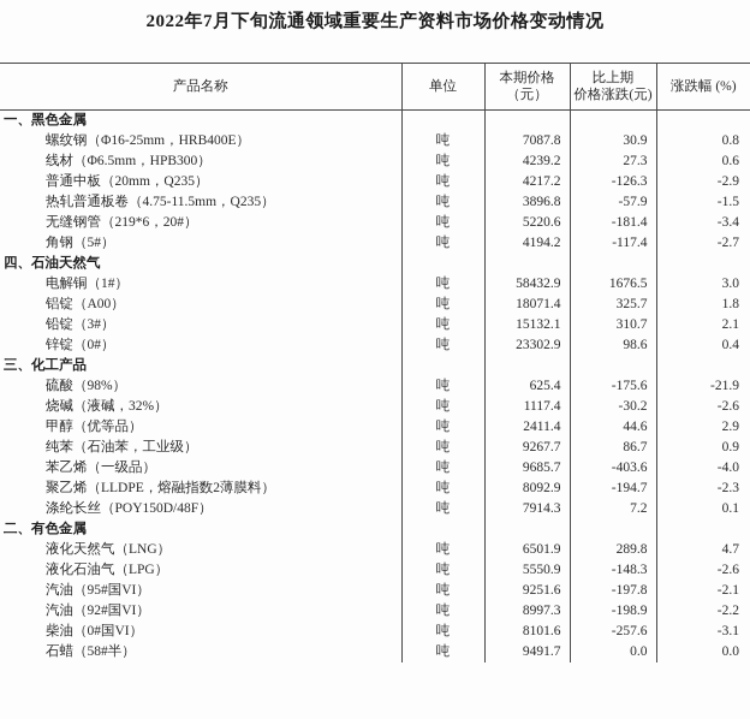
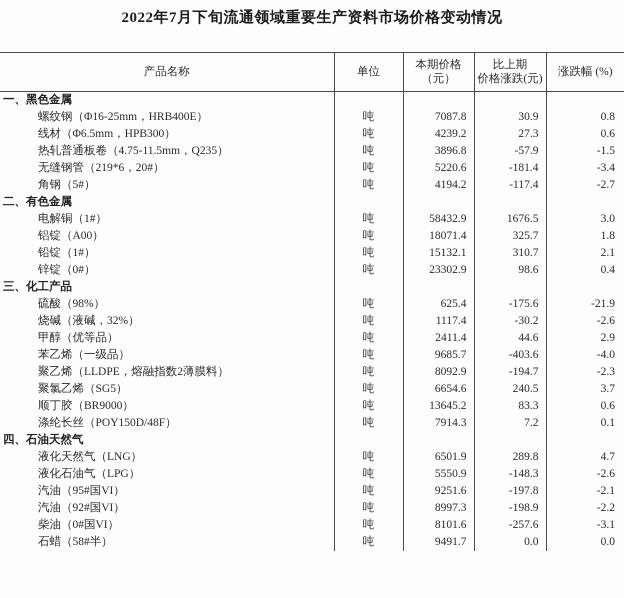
  2022年7月下旬流通领域重要生产资料市场价格变动情况
  产品名称	单位	本期价格 （元）	比上期 价格涨跌(元)	涨跌幅 (%)
  一、黑色金属
  螺纹钢（Φ16-25mm，HRB400E）	吨	7087.8	30.9	0.8
  线材（Φ6.5mm，HPB300）	吨	4239.2	27.3	0.6
- 普通中板（20mm，Q235）	吨	4217.2	-126.3	-2.9
  热轧普通板卷（4.75-11.5mm，Q235）	吨	3896.8	-57.9	-1.5
  无缝钢管（219*6，20#）	吨	5220.6	-181.4	-3.4
  角钢（5#）	吨	4194.2	-117.4	-2.7
- 四、石油天然气
+ 二、有色金属
  电解铜（1#）	吨	58432.9	1676.5	3.0
  铝锭（A00）	吨	18071.4	325.7	1.8
- 铅锭（3#）	吨	15132.1	310.7	2.1
+ 铅锭（1#）	吨	15132.1	310.7	2.1
  锌锭（0#）	吨	23302.9	98.6	0.4
  三、化工产品
  硫酸（98%）	吨	625.4	-175.6	-21.9
  烧碱（液碱，32%）	吨	1117.4	-30.2	-2.6
  甲醇（优等品）	吨	2411.4	44.6	2.9
- 纯苯（石油苯，工业级）	吨	9267.7	86.7	0.9
  苯乙烯（一级品）	吨	9685.7	-403.6	-4.0
  聚乙烯（LLDPE，熔融指数2薄膜料）	吨	8092.9	-194.7	-2.3
+ 聚氯乙烯（SG5）	吨	6654.6	240.5	3.7
+ 顺丁胶（BR9000）	吨	13645.2	83.3	0.6
  涤纶长丝（POY150D/48F）	吨	7914.3	7.2	0.1
- 二、有色金属
+ 四、石油天然气
  液化天然气（LNG）	吨	6501.9	289.8	4.7
  液化石油气（LPG）	吨	5550.9	-148.3	-2.6
  汽油（95#国VI）	吨	9251.6	-197.8	-2.1
  汽油（92#国VI）	吨	8997.3	-198.9	-2.2
  柴油（0#国VI）	吨	8101.6	-257.6	-3.1
  石蜡（58#半）	吨	9491.7	0.0	0.0
